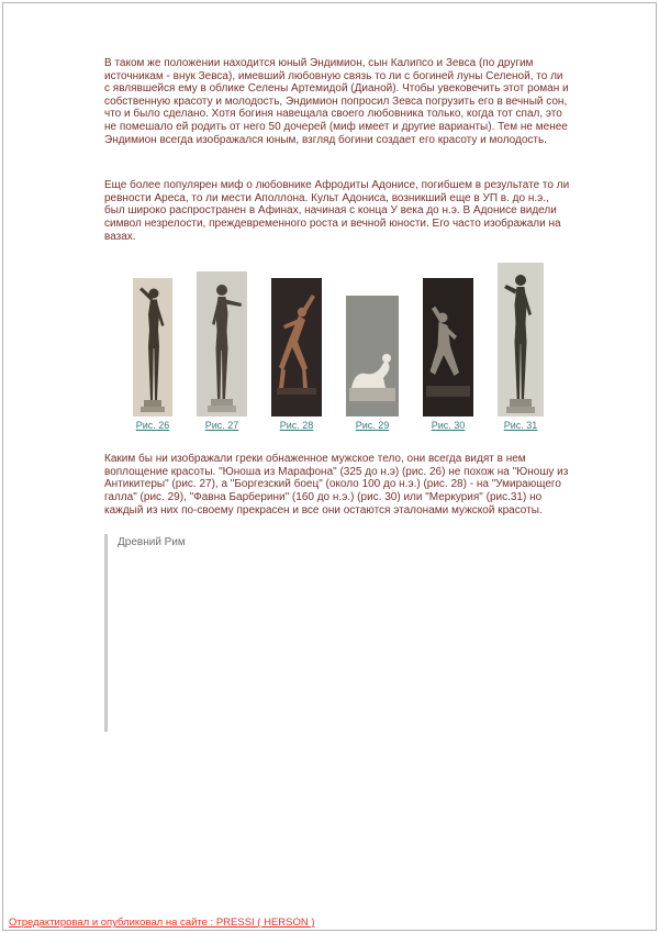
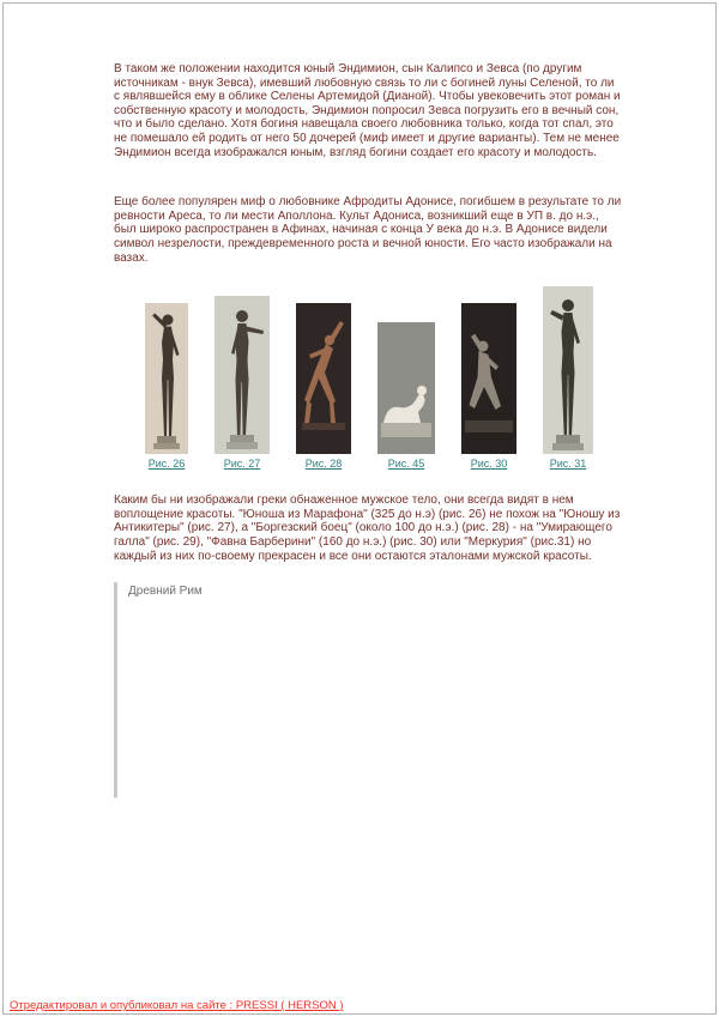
  В таком же положении находится юный Эндимион, сын Калипсо и Зевса (по другим источникам - внук Зевса), имевший любовную связь то ли с богиней луны Селеной, то ли с являвшейся ему в облике Селены Артемидой (Дианой). Чтобы увековечить этот роман и собственную красоту и молодость, Эндимион попросил Зевса погрузить его в вечный сон, что и было сделано. Хотя богиня навещала своего любовника только, когда тот спал, это не помешало ей родить от него 50 дочерей (миф имеет и другие варианты). Тем не менее Эндимион всегда изображался юным, взгляд богини создает его красоту и молодость.
  Еще более популярен миф о любовнике Афродиты Адонисе, погибшем в результате то ли ревности Ареса, то ли мести Аполлона. Культ Адониса, возникший еще в УП в. до н.э., был широко распространен в Афинах, начиная с конца У века до н.э. В Адонисе видели символ незрелости, преждевременного роста и вечной юности. Его часто изображали на вазах.
  Рис. 26
  Рис. 27
  Рис. 28
- Рис. 29
+ Рис. 45
  Рис. 30
  Рис. 31
  Каким бы ни изображали греки обнаженное мужское тело, они всегда видят в нем воплощение красоты. "Юноша из Марафона" (325 до н.э) (рис. 26) не похож на "Юношу из Антикитеры" (рис. 27), а "Боргезский боец" (около 100 до н.э.) (рис. 28) - на "Умирающего галла" (рис. 29), "Фавна Барберини" (160 до н.э.) (рис. 30) или "Меркурия" (рис.31) но каждый из них по-своему прекрасен и все они остаются эталонами мужской красоты.
  Древний Рим
  Отредактировал и опубликовал на сайте : PRESSI ( HERSON )
